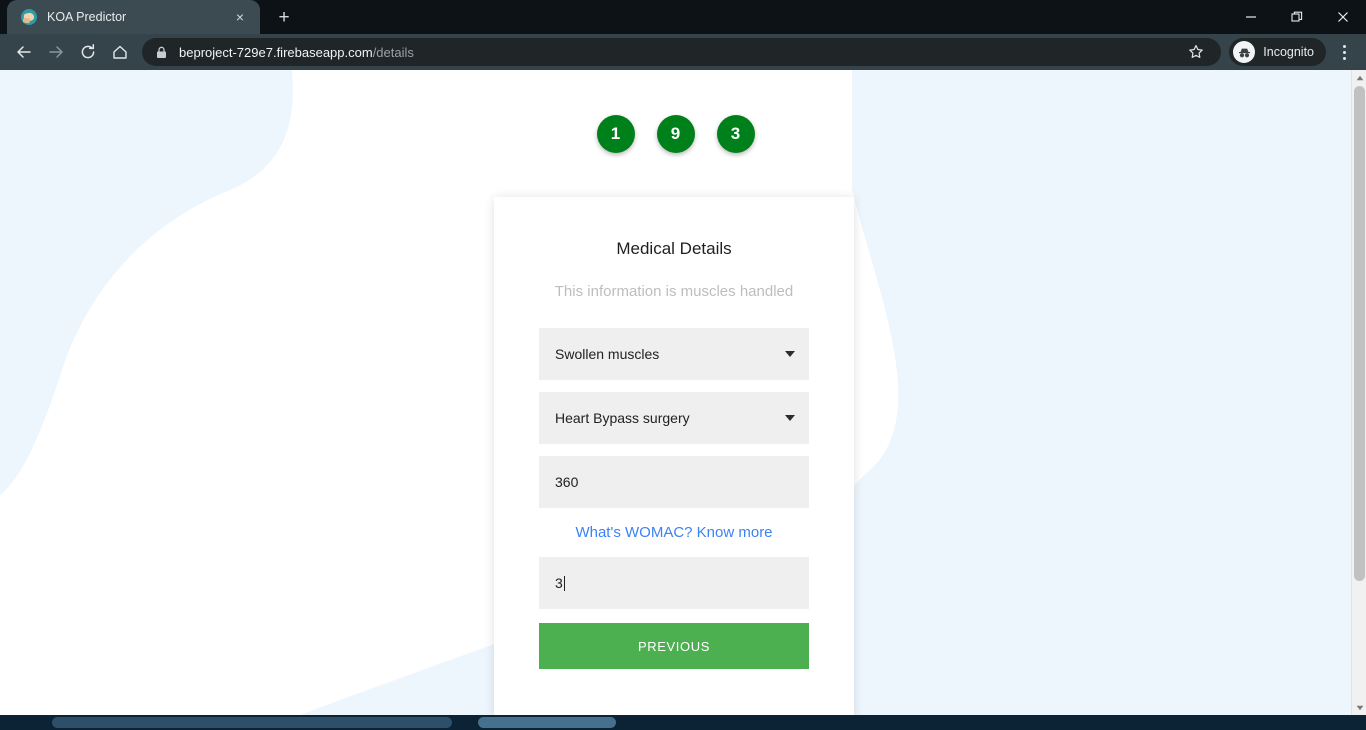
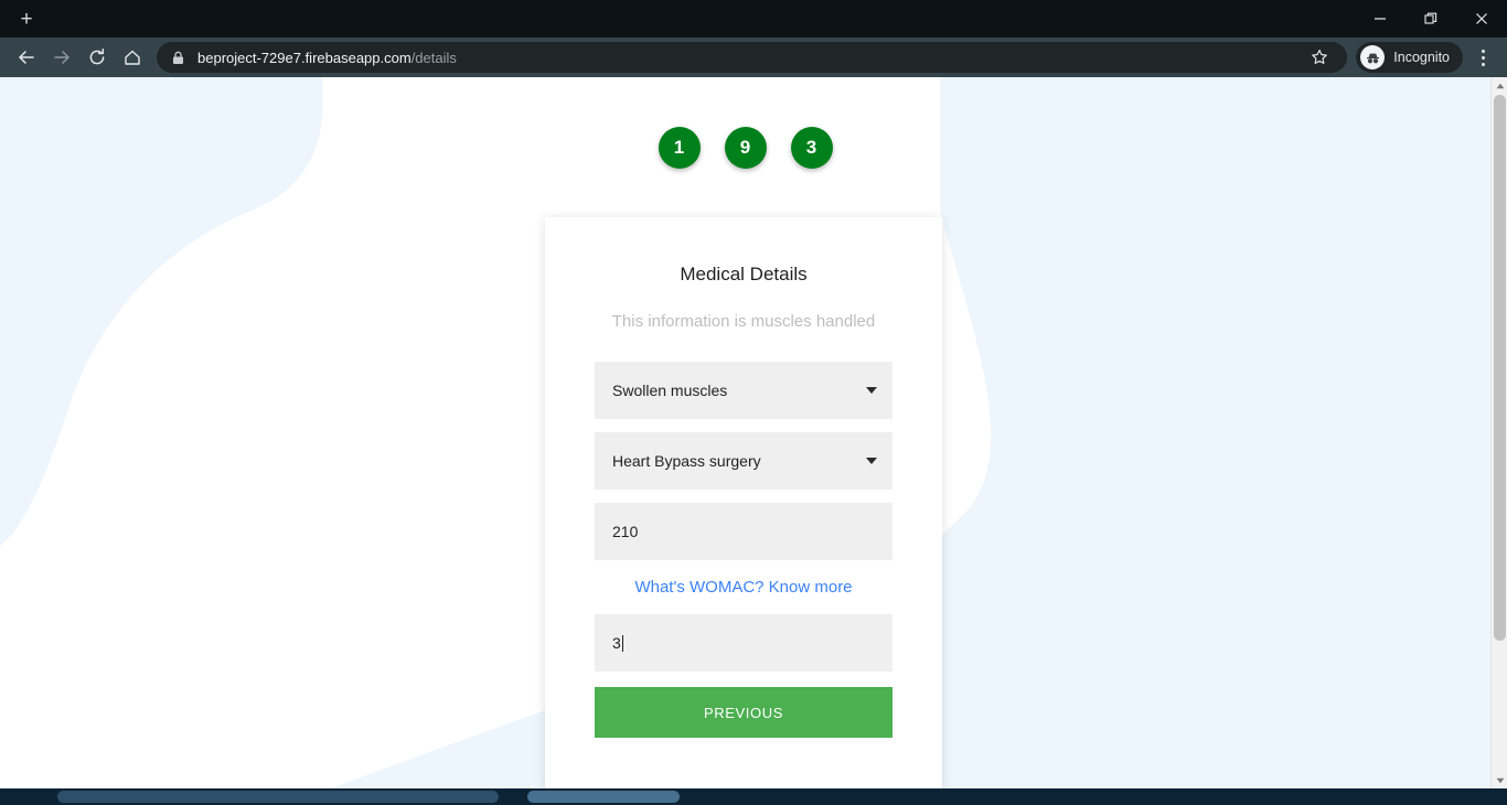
- KOA Predictor
- ×
  +
  beproject-729e7.firebaseapp.com/details
  Incognito
  1
  9
  3
  Medical Details
  This information is muscles handled
  Swollen muscles
  Heart Bypass surgery
- 360
+ 210
  What's WOMAC? Know more
  3
  PREVIOUS
